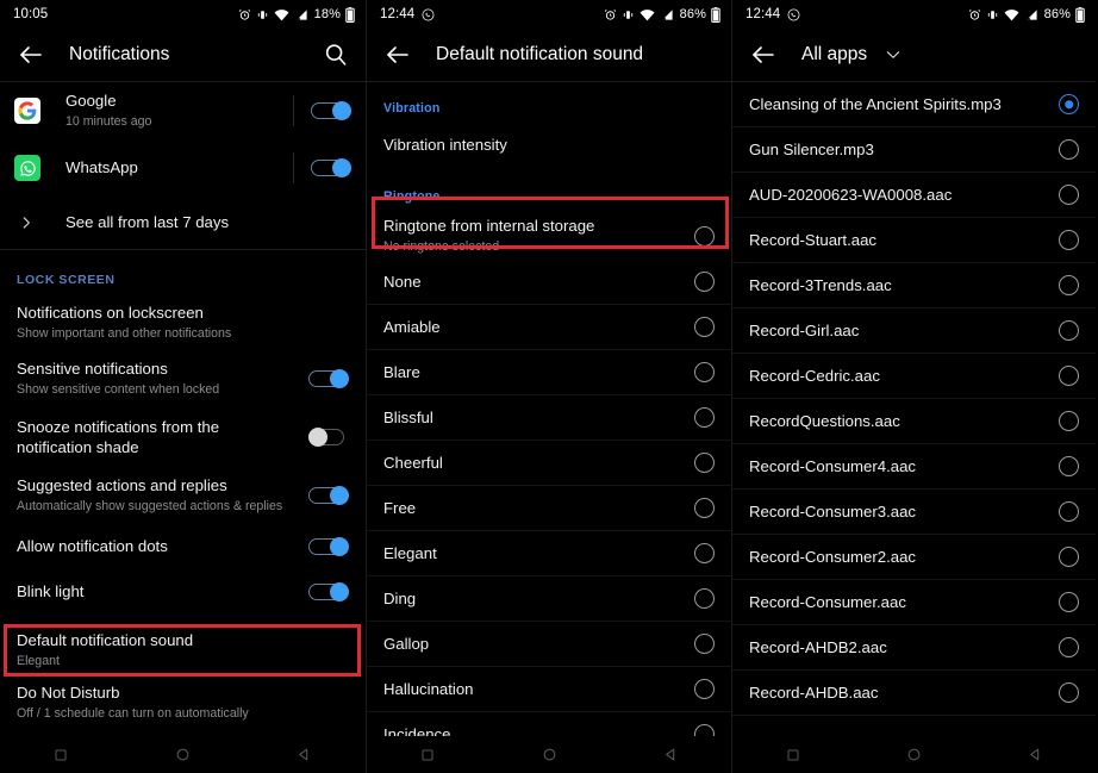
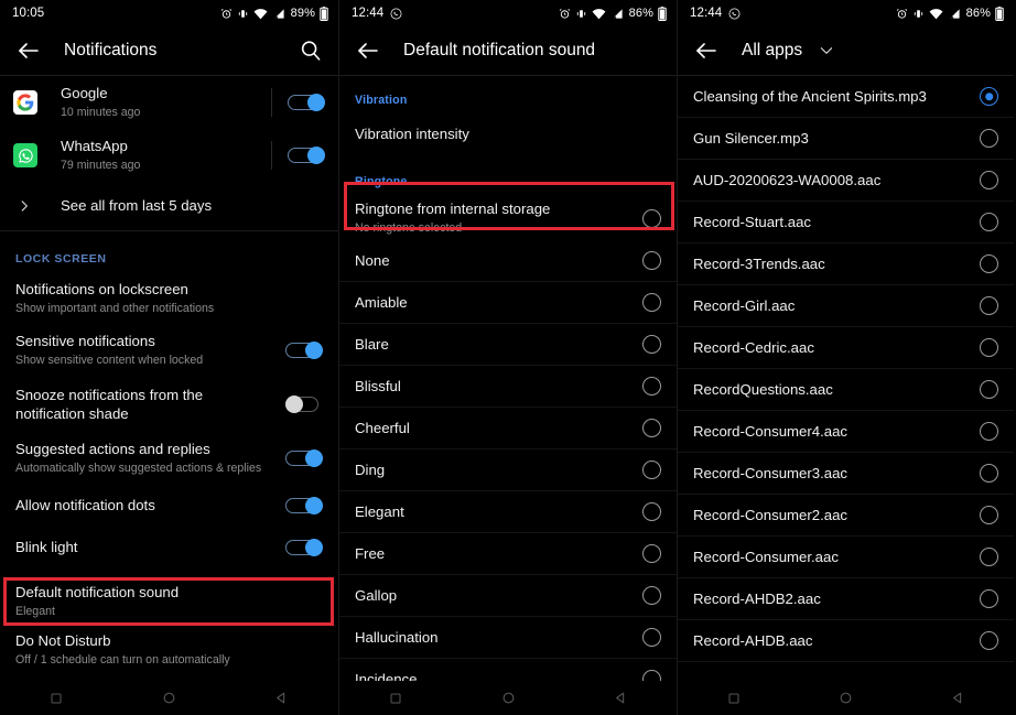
  10:05
- 18%
+ 89%
  Notifications
  Google
  10 minutes ago
  WhatsApp
+ 79 minutes ago
- See all from last 7 days
+ See all from last 5 days
  LOCK SCREEN
  Notifications on lockscreen
  Show important and other notifications
  Sensitive notifications
  Show sensitive content when locked
  Snooze notifications from the notification shade
  Suggested actions and replies
  Automatically show suggested actions & replies
  Allow notification dots
  Blink light
  Default notification sound
  Elegant
  Do Not Disturb
  Off / 1 schedule can turn on automatically
  12:44
  86%
  Default notification sound
  Vibration
  Vibration intensity
  Ringtone
  Ringtone from internal storage
  No ringtone selected
  None
  Amiable
  Blare
  Blissful
  Cheerful
- Free
+ Ding
  Elegant
- Ding
+ Free
  Gallop
  Hallucination
  Incidence
  12:44
  86%
  All apps
  Cleansing of the Ancient Spirits.mp3
  Gun Silencer.mp3
  AUD-20200623-WA0008.aac
  Record-Stuart.aac
  Record-3Trends.aac
  Record-Girl.aac
  Record-Cedric.aac
  RecordQuestions.aac
  Record-Consumer4.aac
  Record-Consumer3.aac
  Record-Consumer2.aac
  Record-Consumer.aac
  Record-AHDB2.aac
  Record-AHDB.aac
